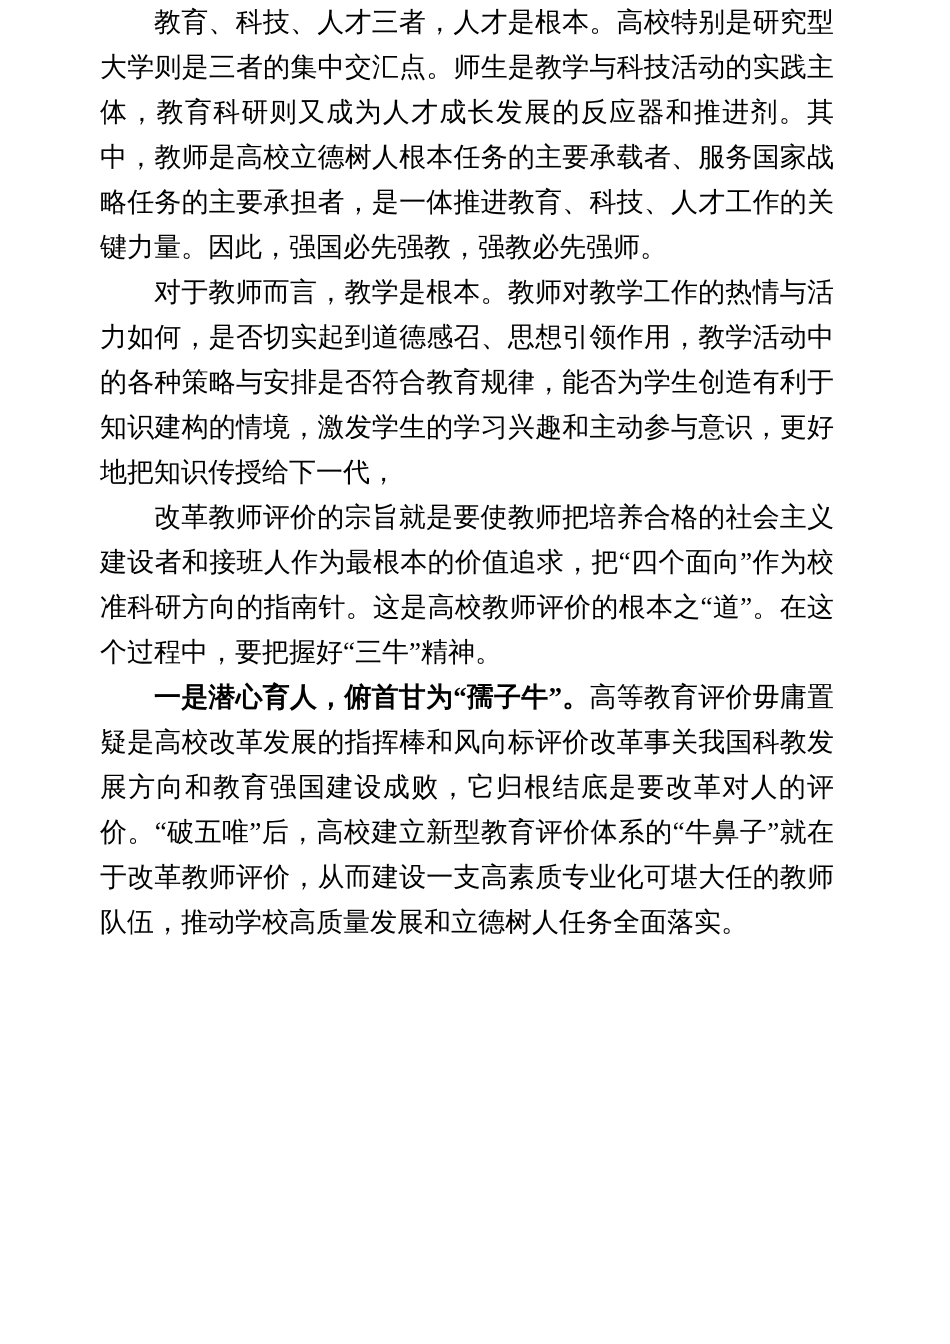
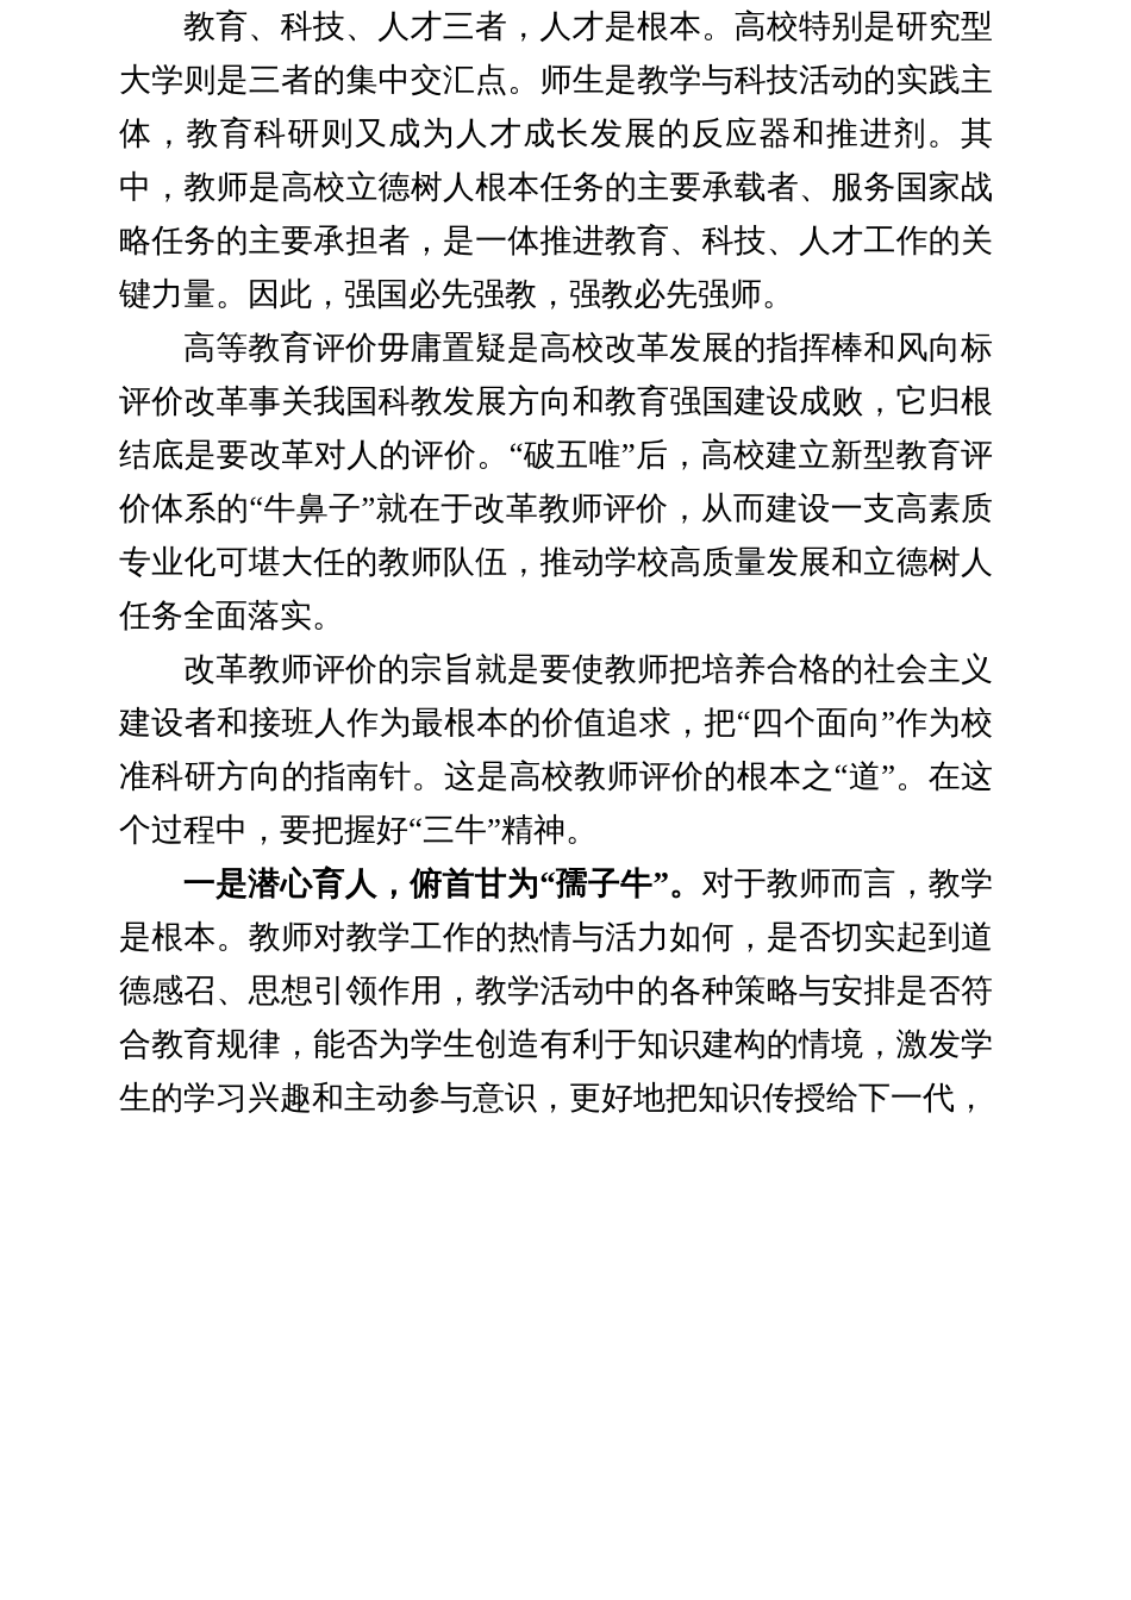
  教育、科技、人才三者，人才是根本。高校特别是研究型大学则是三者的集中交汇点。师生是教学与科技活动的实践主体，教育科研则又成为人才成长发展的反应器和推进剂。其中，教师是高校立德树人根本任务的主要承载者、服务国家战略任务的主要承担者，是一体推进教育、科技、人才工作的关键力量。因此，强国必先强教，强教必先强师。
- 对于教师而言，教学是根本。教师对教学工作的热情与活力如何，是否切实起到道德感召、思想引领作用，教学活动中的各种策略与安排是否符合教育规律，能否为学生创造有利于知识建构的情境，激发学生的学习兴趣和主动参与意识，更好地把知识传授给下一代，
+ 高等教育评价毋庸置疑是高校改革发展的指挥棒和风向标评价改革事关我国科教发展方向和教育强国建设成败，它归根结底是要改革对人的评价。“破五唯”后，高校建立新型教育评价体系的“牛鼻子”就在于改革教师评价，从而建设一支高素质专业化可堪大任的教师队伍，推动学校高质量发展和立德树人任务全面落实。
  改革教师评价的宗旨就是要使教师把培养合格的社会主义建设者和接班人作为最根本的价值追求，把“四个面向”作为校准科研方向的指南针。这是高校教师评价的根本之“道”。在这个过程中，要把握好“三牛”精神。
- 一是潜心育人，俯首甘为“孺子牛”。高等教育评价毋庸置疑是高校改革发展的指挥棒和风向标评价改革事关我国科教发展方向和教育强国建设成败，它归根结底是要改革对人的评价。“破五唯”后，高校建立新型教育评价体系的“牛鼻子”就在于改革教师评价，从而建设一支高素质专业化可堪大任的教师队伍，推动学校高质量发展和立德树人任务全面落实。
+ 一是潜心育人，俯首甘为“孺子牛”。对于教师而言，教学是根本。教师对教学工作的热情与活力如何，是否切实起到道德感召、思想引领作用，教学活动中的各种策略与安排是否符合教育规律，能否为学生创造有利于知识建构的情境，激发学生的学习兴趣和主动参与意识，更好地把知识传授给下一代，
